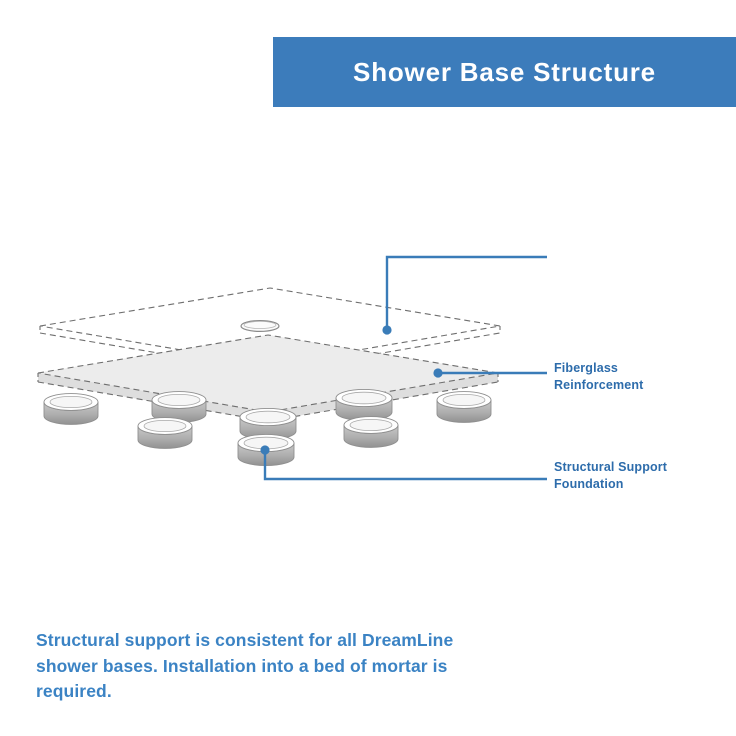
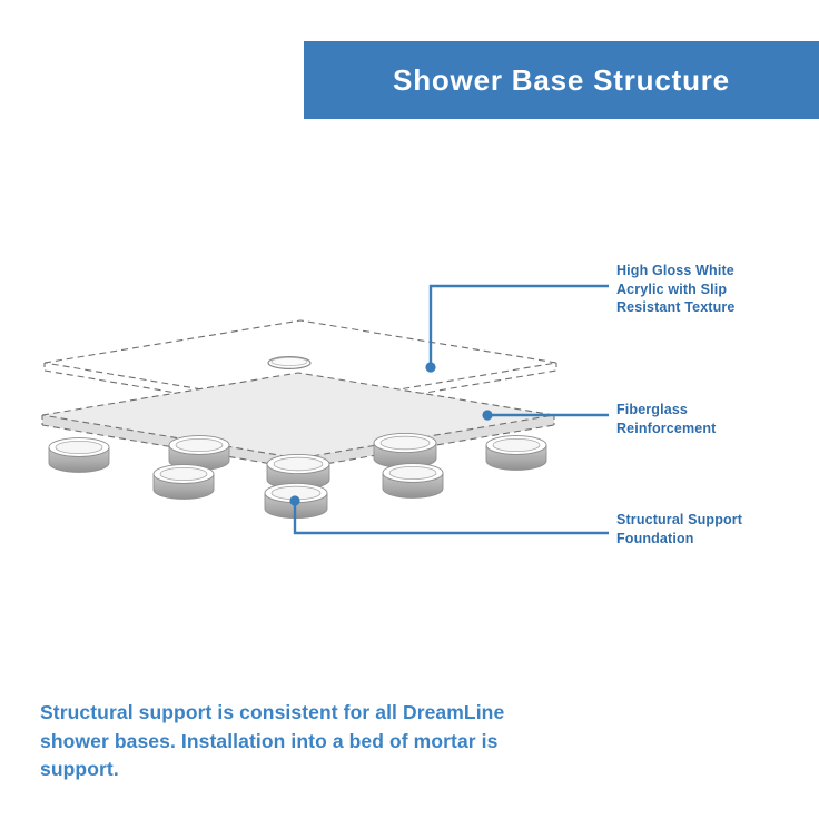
  Shower Base Structure
+ High Gloss White
+ Acrylic with Slip
+ Resistant Texture
  Fiberglass
  Reinforcement
  Structural Support
  Foundation
- Structural support is consistent for all DreamLine shower bases. Installation into a bed of mortar is required.
+ Structural support is consistent for all DreamLine shower bases. Installation into a bed of mortar is support.
